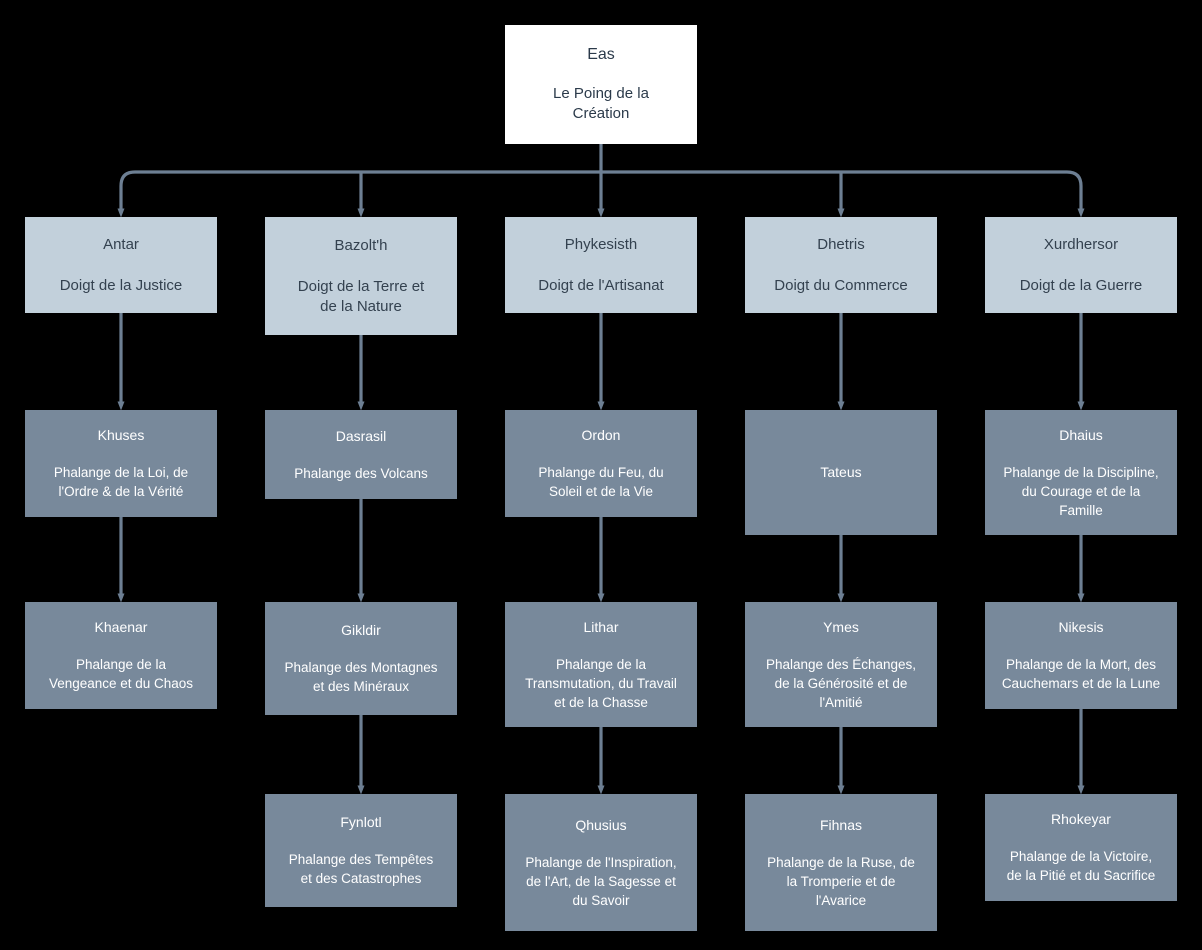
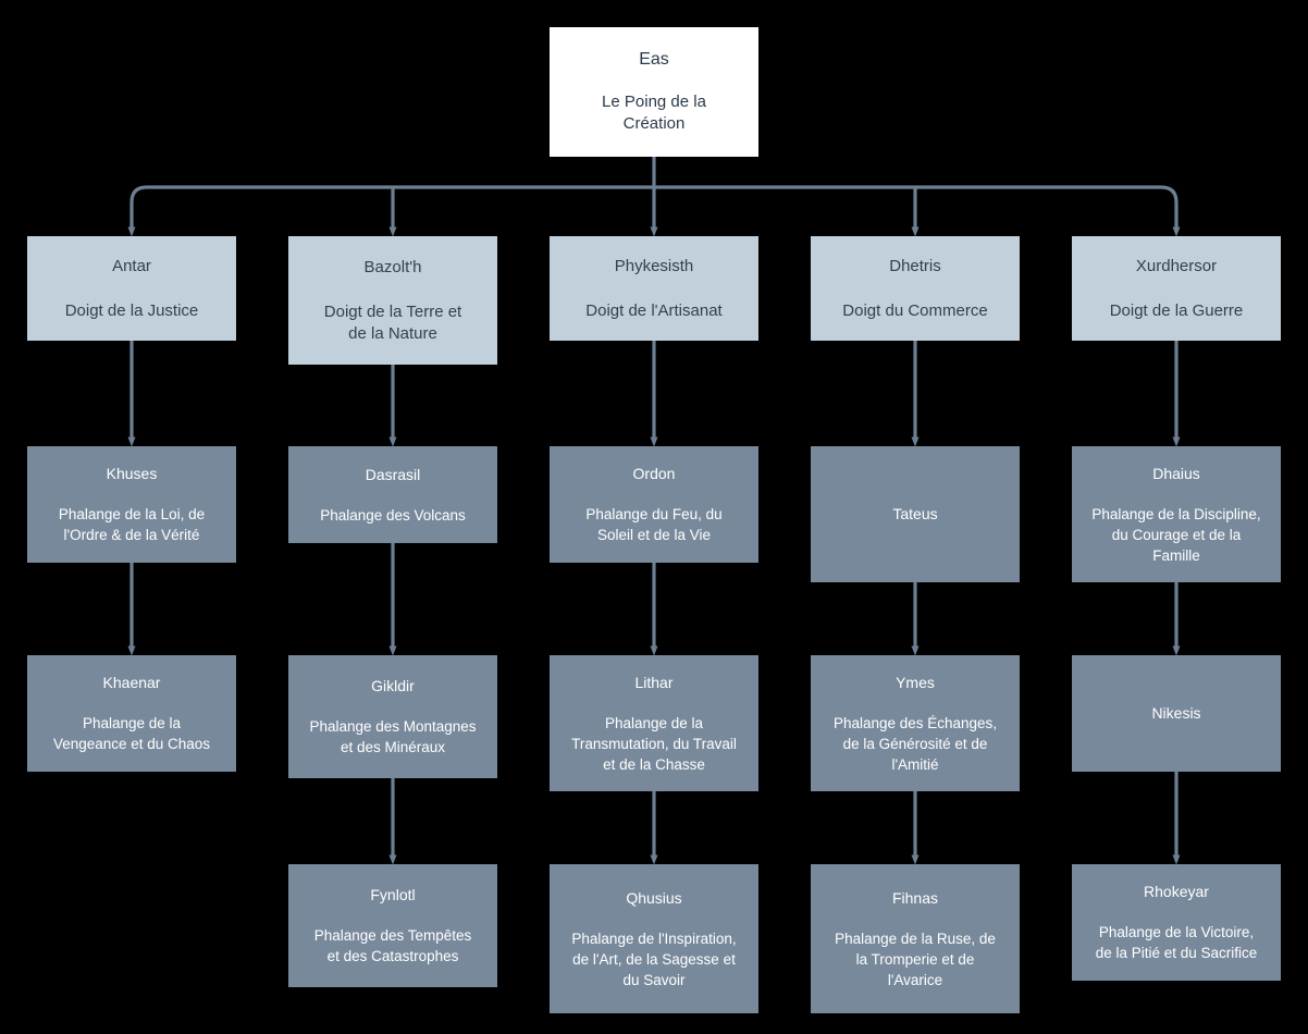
  Eas
  Le Poing de la
  Création
  Antar
  Doigt de la Justice
  Khuses
  Phalange de la Loi, de
  l'Ordre & de la Vérité
  Khaenar
  Phalange de la
  Vengeance et du Chaos
  Bazolt'h
  Doigt de la Terre et
  de la Nature
  Dasrasil
  Phalange des Volcans
  Gikldir
  Phalange des Montagnes
  et des Minéraux
  Fynlotl
  Phalange des Tempêtes
  et des Catastrophes
  Phykesisth
  Doigt de l'Artisanat
  Ordon
  Phalange du Feu, du
  Soleil et de la Vie
  Lithar
  Phalange de la
  Transmutation, du Travail
  et de la Chasse
  Qhusius
  Phalange de l'Inspiration,
  de l'Art, de la Sagesse et
  du Savoir
  Dhetris
  Doigt du Commerce
  Tateus
  Ymes
  Phalange des Échanges,
  de la Générosité et de
  l'Amitié
  Fihnas
  Phalange de la Ruse, de
  la Tromperie et de
  l'Avarice
  Xurdhersor
  Doigt de la Guerre
  Dhaius
  Phalange de la Discipline,
  du Courage et de la
  Famille
  Nikesis
- Phalange de la Mort, des
- Cauchemars et de la Lune
  Rhokeyar
  Phalange de la Victoire,
  de la Pitié et du Sacrifice
